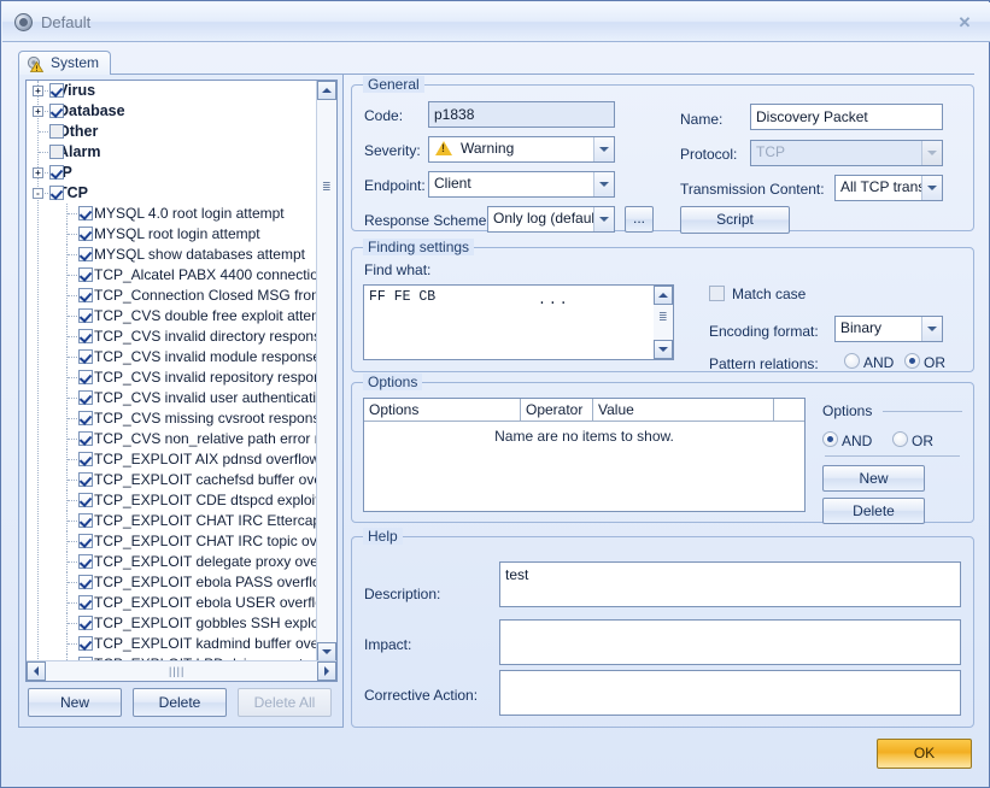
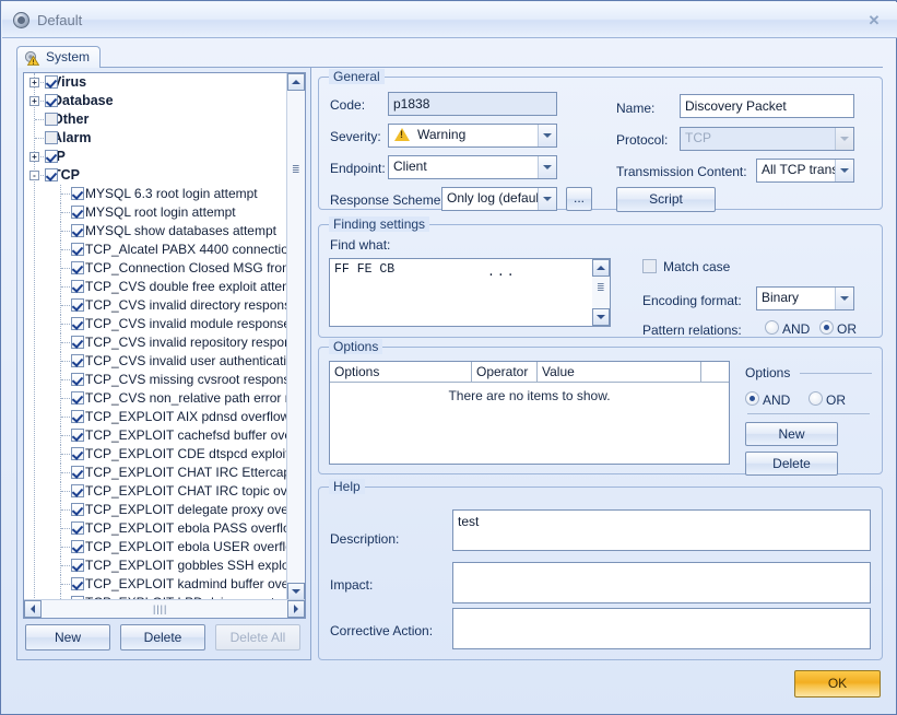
  Default
  ✕
  System
  +
  irus
  +
  atabase
  ther
  larm
  +
  -
- MYSQL 4.0 root login attempt
+ MYSQL 6.3 root login attempt
  MYSQL root login attempt
  MYSQL show databases attempt
  TCP_Alcatel PABX 4400 connectio
  TCP_Connection Closed MSG fro
  TCP_CVS double free exploit atte
  TCP_CVS invalid directory respon
  TCP_CVS invalid module respons
  TCP_CVS invalid repository respo
  TCP_CVS invalid user authenticati
  TCP_CVS missing cvsroot respon
  TCP_CVS non_relative path error
  TCP_EXPLOIT AIX pdnsd overflow
  TCP_EXPLOIT cachefsd buffer ov
  TCP_EXPLOIT CDE dtspcd exploi
  TCP_EXPLOIT CHAT IRC Etterca
  TCP_EXPLOIT CHAT IRC topic ov
  TCP_EXPLOIT delegate proxy ove
  TCP_EXPLOIT ebola PASS overfl
  TCP_EXPLOIT ebola USER overfl
  TCP_EXPLOIT gobbles SSH expl
  TCP_EXPLOIT kadmind buffer ove
  ≣
  ||||
  New
  Delete
  Delete All
  General
  Code:
  p1838
  Name:
  Discovery Packet
  Severity:
  Warning
  Protocol:
  TCP
  Endpoint:
  Client
  Transmission Content:
  All TCP tran
  Response Scheme
  Only log (defau
  ...
  Script
  Finding settings
  Find what:
  FF FE CB
  ...
  ≣
  Match case
  Encoding format:
  Binary
  Pattern relations:
  AND
  OR
  Options
  Options
  Operator
  Value
- Name are no items to show.
+ There are no items to show.
  Options
  AND
  OR
  New
  Delete
  Help
  Description:
  test
  Impact:
  Corrective Action:
  OK
